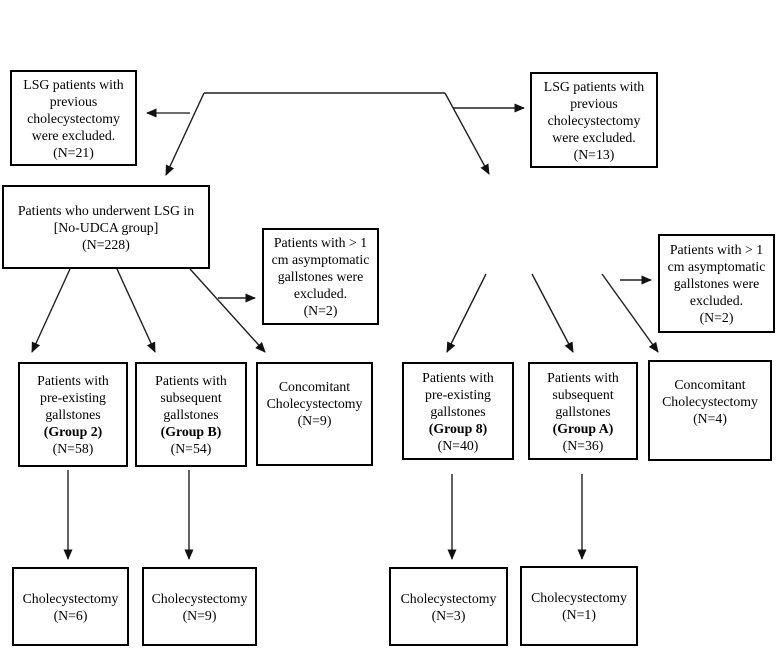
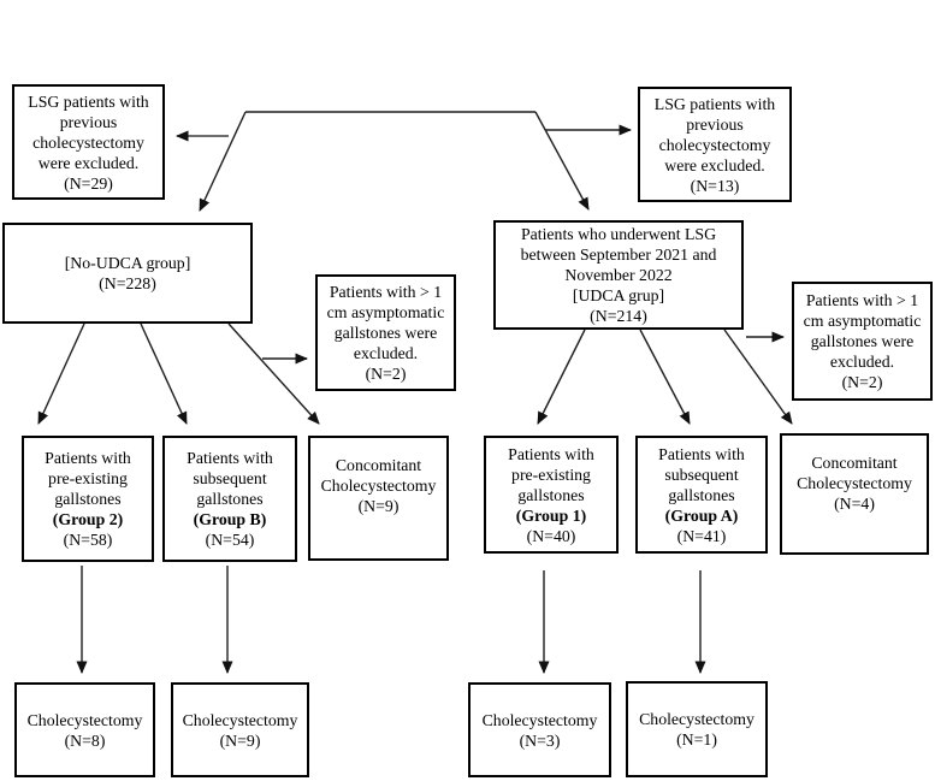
  LSG patients with
  previous
  cholecystectomy
  were excluded.
- (N=21)
+ (N=29)
  LSG patients with
  previous
  cholecystectomy
  were excluded.
  (N=13)
- Patients who underwent LSG in
  [No-UDCA group]
  (N=228)
+ Patients who underwent LSG
+ between September 2021 and
+ November 2022
+ [UDCA grup]
+ (N=214)
  Patients with > 1
  cm asymptomatic
  gallstones were
  excluded.
  (N=2)
  Patients with > 1
  cm asymptomatic
  gallstones were
  excluded.
  (N=2)
  Patients with
  pre-existing
  gallstones
  (Group 2)
  (N=58)
  Patients with
  subsequent
  gallstones
  (Group B)
  (N=54)
  Concomitant
  Cholecystectomy
  (N=9)
  Patients with
  pre-existing
  gallstones
- (Group 8)
+ (Group 1)
  (N=40)
  Patients with
  subsequent
  gallstones
  (Group A)
- (N=36)
+ (N=41)
  Concomitant
  Cholecystectomy
  (N=4)
  Cholecystectomy
- (N=6)
+ (N=8)
  Cholecystectomy
  (N=9)
  Cholecystectomy
  (N=3)
  Cholecystectomy
  (N=1)
